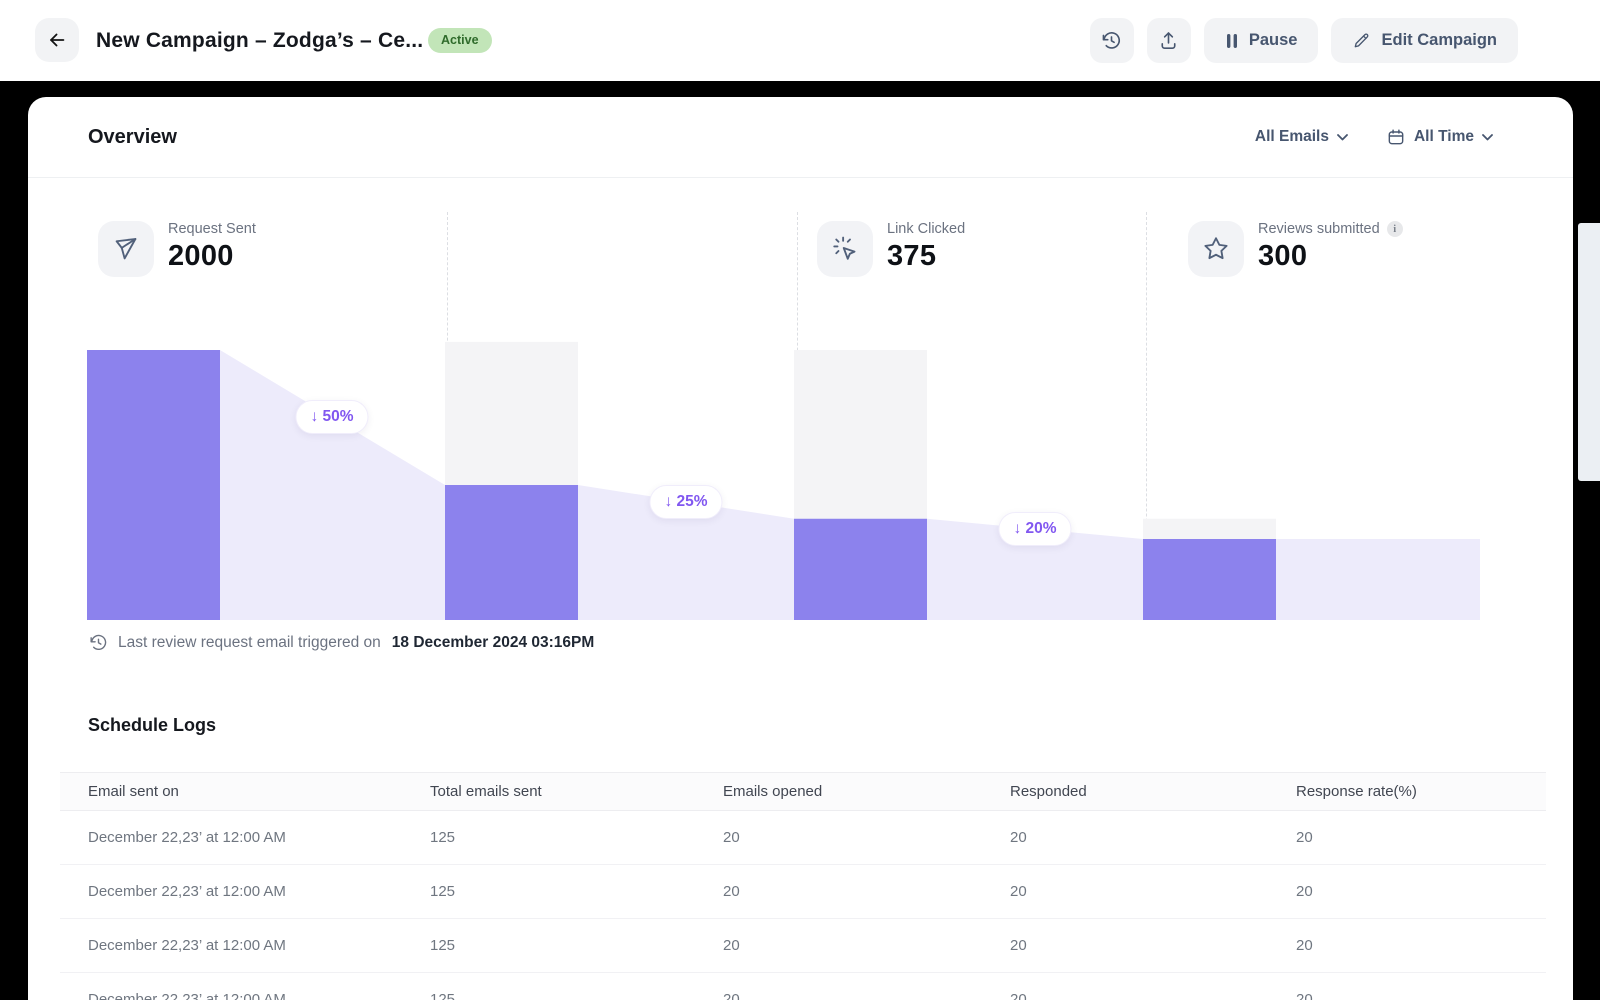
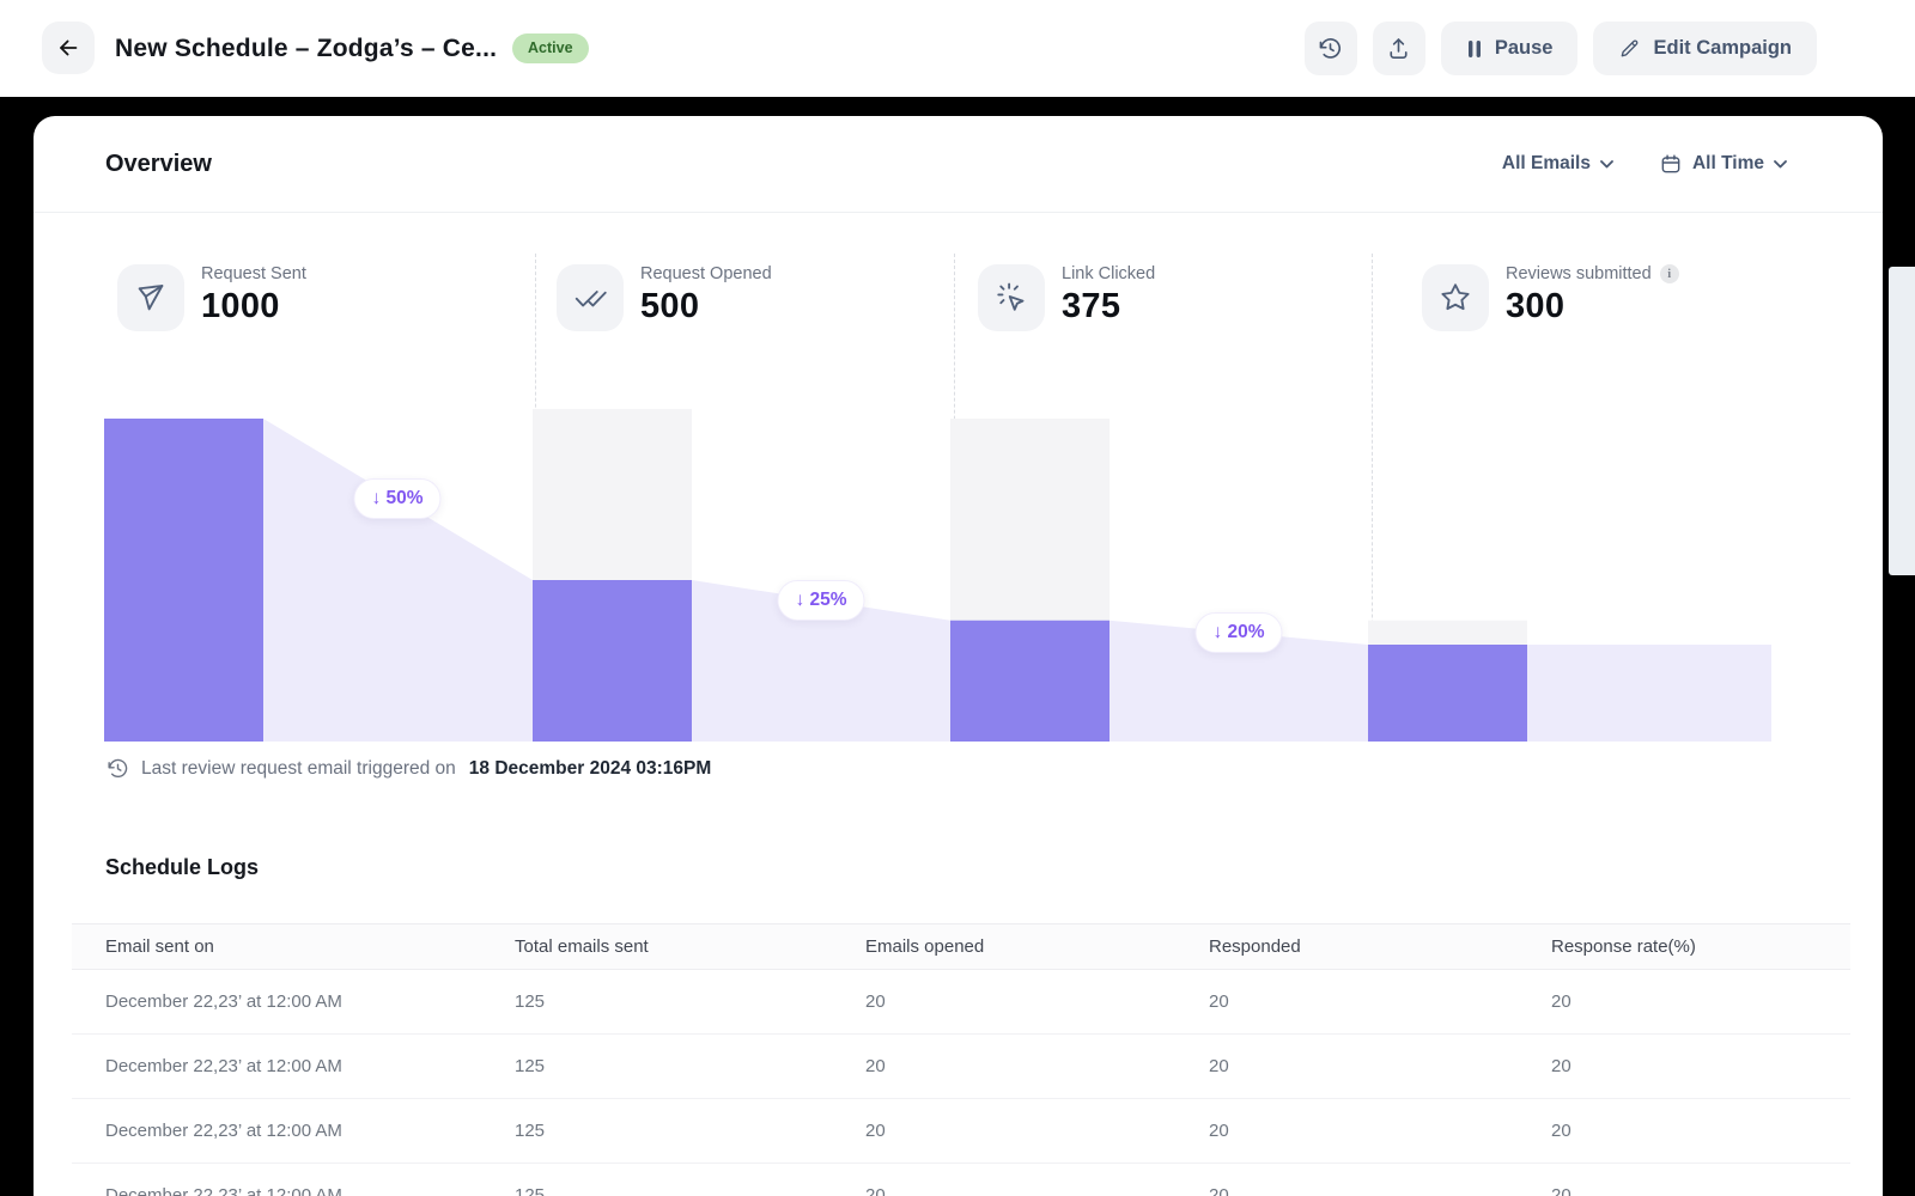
- New Campaign – Zodga’s – Ce...
+ New Schedule – Zodga’s – Ce...
  Active
  Pause
  Edit Campaign
  Overview
  All Emails
  All Time
  Request Sent
- 2000
+ 1000
+ Request Opened
+ 500
  Link Clicked
  375
  Reviews submitted
  i
  300
  ↓ 50%
  ↓ 25%
  ↓ 20%
  Last review request email triggered on
  18 December 2024 03:16PM
  Schedule Logs
  Email sent on
  Total emails sent
  Emails opened
  Responded
  Response rate(%)
  December 22,23’ at 12:00 AM
  125
  20
  20
  20
  December 22,23’ at 12:00 AM
  125
  20
  20
  20
  December 22,23’ at 12:00 AM
  125
  20
  20
  20
